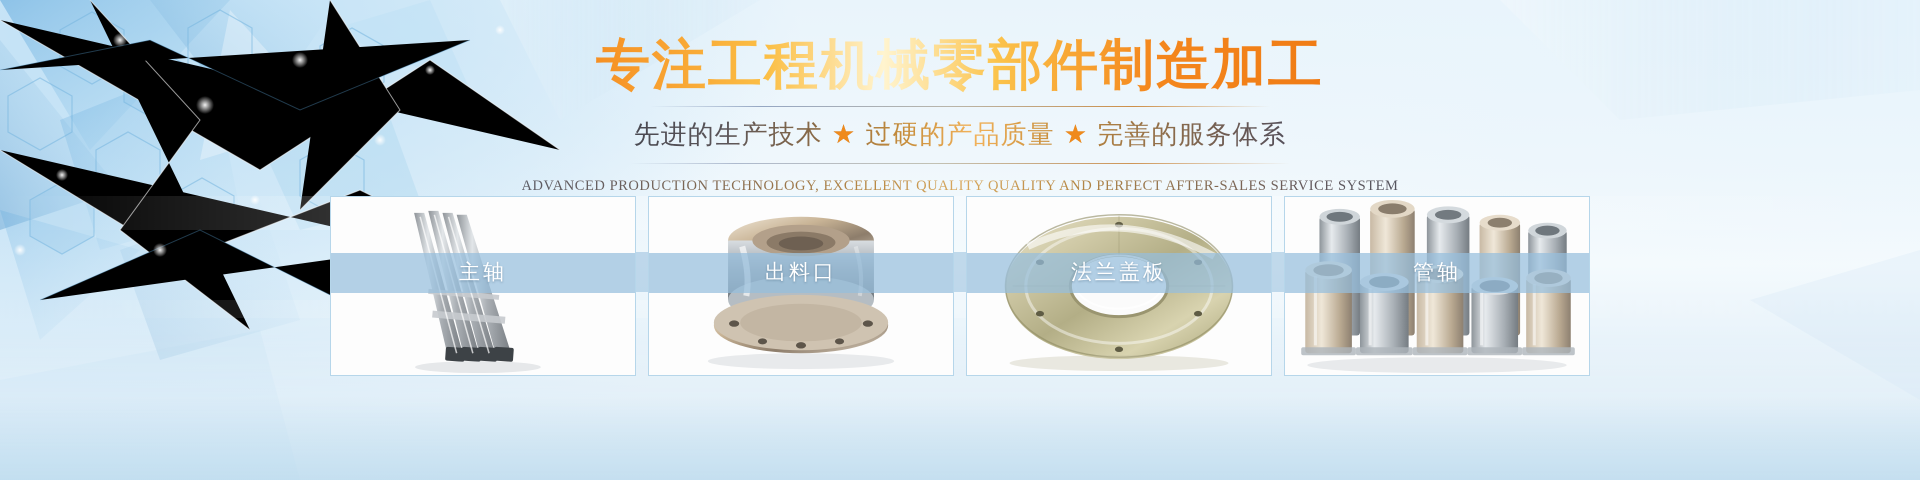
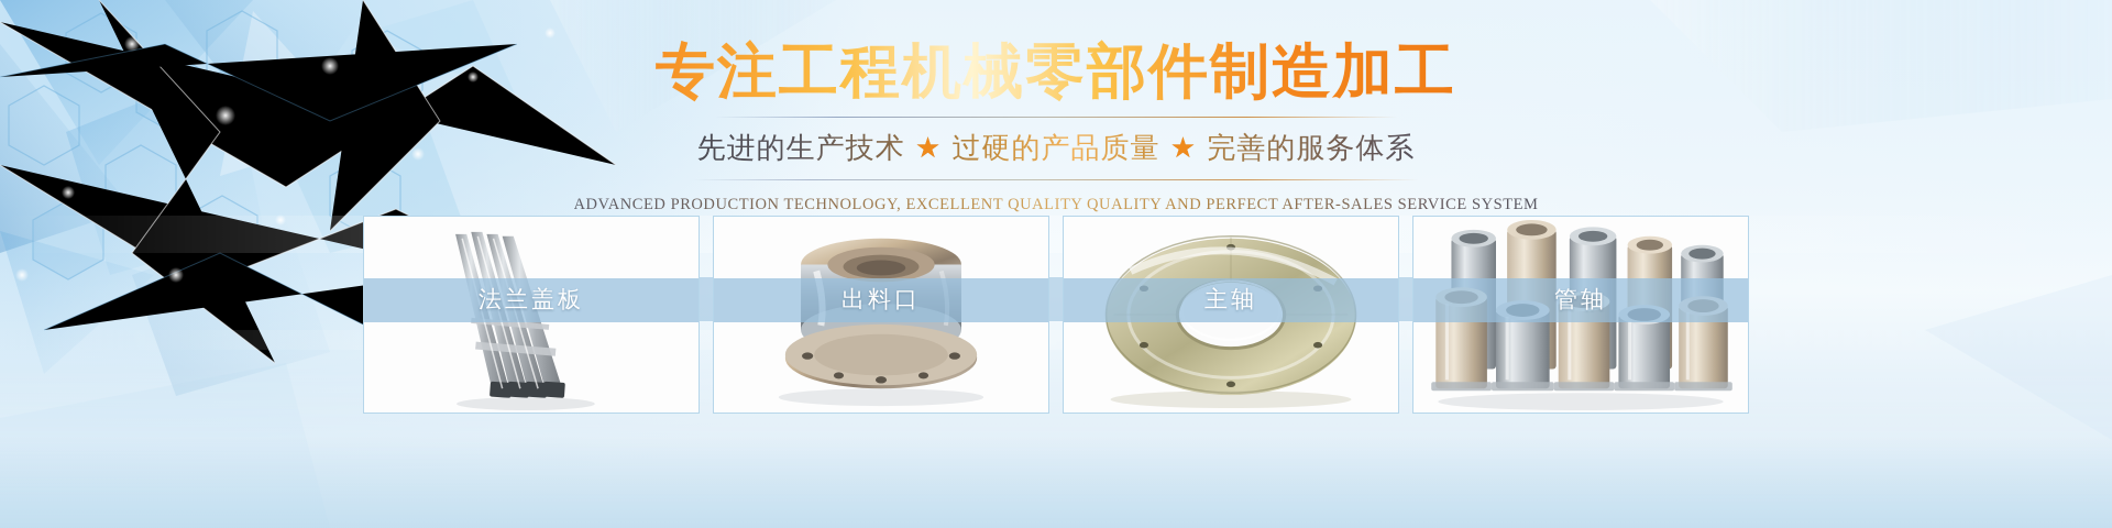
  专注工程机械零部件制造加工
  先进的生产技术 ★ 过硬的产品质量 ★ 完善的服务体系 ADVANCED PRODUCTION TECHNOLOGY, EXCELLENT QUALITY QUALITY AND PERFECT AFTER-SALES SERVICE SYSTEM
- 主轴
+ 法兰盖板
  出料口
- 法兰盖板
+ 主轴
  管轴
